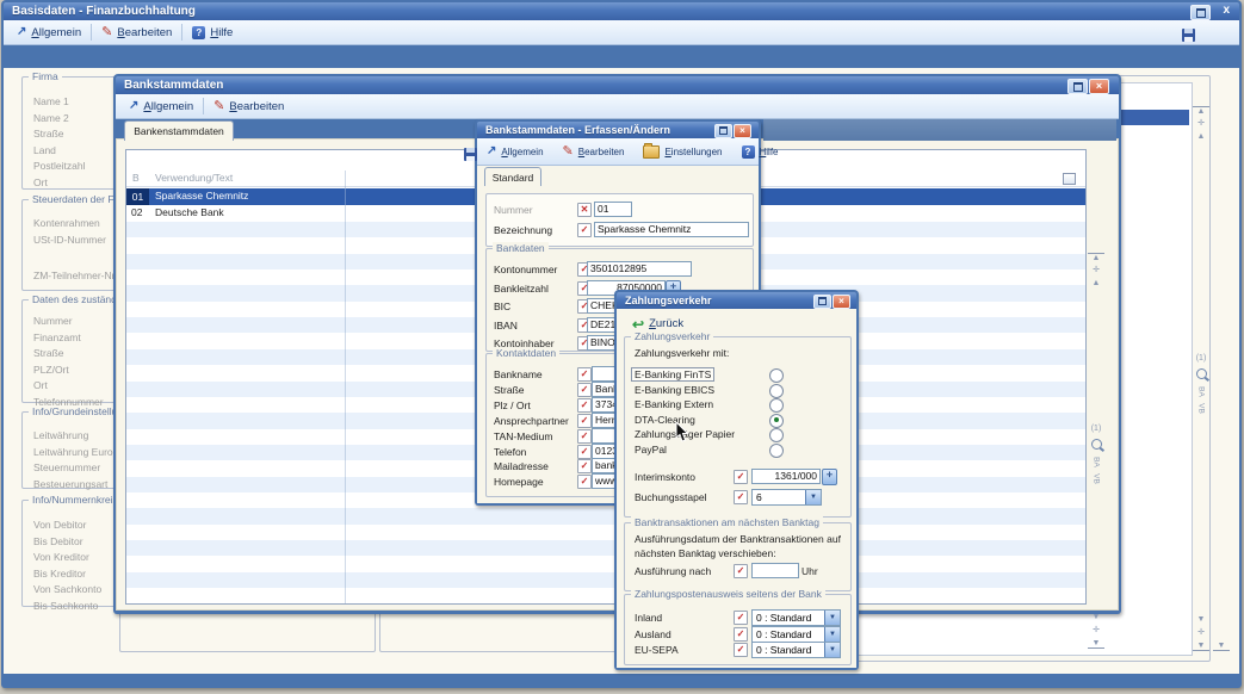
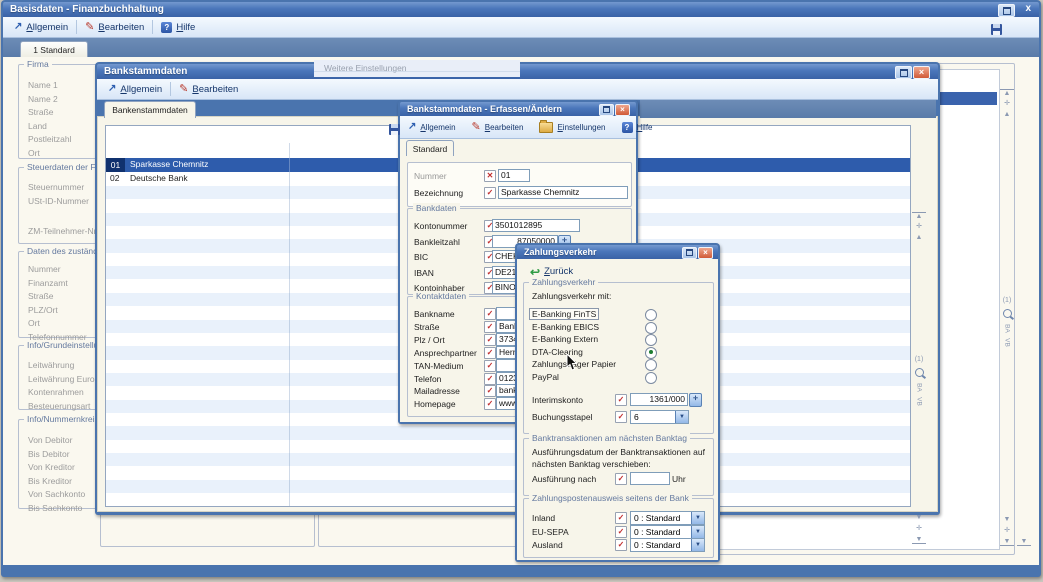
  Basisdaten - Finanzbuchhaltung
  x
  ↗
  Allgemein
  ✎
  Bearbeiten
  ?
  Hilfe
+ 1 Standard
  Firma
  Name 1
  Name 2
  Straße
  Land
  Postleitzahl
  Ort
  Steuerdaten der F
- Kontenrahmen
+ Steuernummer
  USt-ID-Nummer
  ZM-Teilnehmer-N
  Nummer
  Finanzamt
  Straße
  PLZ/Ort
  Ort
  Telefonnummer
  Info/Grundeinstell
  Leitwährung
  Leitwährung Euro
- Steuernummer
+ Kontenrahmen
  Besteuerungsart
  Info/Nummernkrei
  Von Debitor
  Bis Debitor
  Von Kreditor
  Bis Kreditor
  Von Sachkonto
  Bis Sachkonto
  Bankstammdaten
  ×
  ↗
  Allgemein
  ✎
  Bearbeiten
  Bankenstammdaten
- B
- Verwendung/Text
  01
  Sparkasse Chemnitz
  02
  Deutsche Bank
+ Weitere Einstellungen
  Bankstammdaten - Erfassen/Ändern
  ×
  ↗
  Allgemein
  ✎
  Bearbeiten
  Einstellungen
  ?
  Hilfe
  Standard
  Nummer
  ✕
  01
  Bezeichnung
  ✓
  Sparkasse Chemnitz
  Bankdaten
  Kontonummer
  ✓
  3501012895
  Bankleitzahl
  ✓
  87050000
  BIC
  ✓
  IBAN
  ✓
  Kontoinhaber
  ✓
  Kontaktdaten
  Bankname
  ✓
  Straße
  ✓
  Plz / Ort
  ✓
  Ansprechpartner
  ✓
  TAN-Medium
  ✓
  Telefon
  ✓
  Mailadresse
  ✓
  Homepage
  ✓
  Zahlungsverkehr
  ×
  ↩
  Zurück
  Zahlungsverkehr
  Zahlungsverkehr mit:
  E-Banking FinTS
  E-Banking EBICS
  E-Banking Extern
  DTA-Clearing
  Zahlungsäger Papier
  PayPal
  Interimskonto
  ✓
  1361/000
  Buchungsstapel
  ✓
  6
  Banktransaktionen am nächsten Banktag
  Ausführungsdatum der Banktransaktionen auf
  nächsten Banktag verschieben:
  Ausführung nach
  ✓
  Uhr
  Zahlungspostenausweis seitens der Bank
  Inland
  ✓
  0 : Standard
- Ausland
+ EU-SEPA
  ✓
  0 : Standard
- EU-SEPA
+ Ausland
  ✓
  0 : Standard
